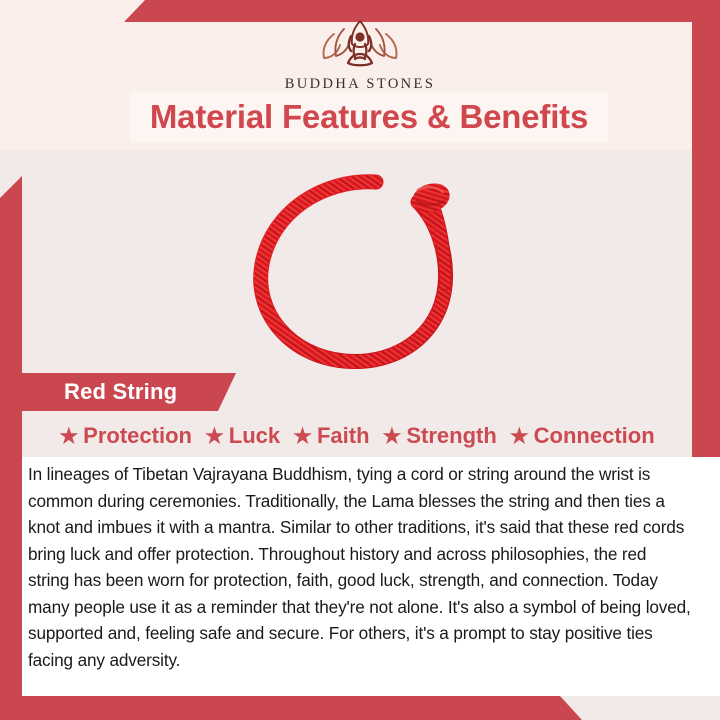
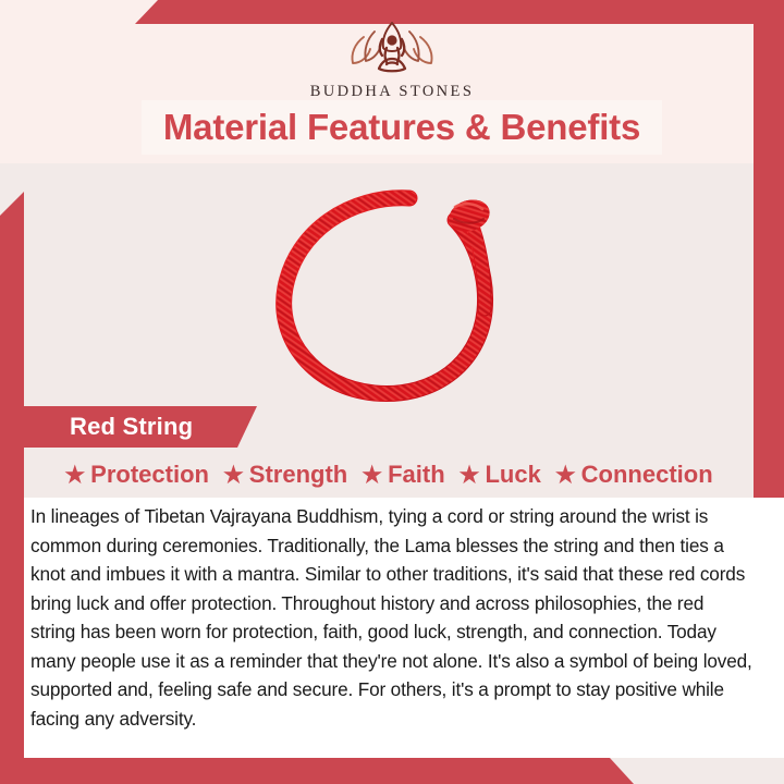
  BUDDHA STONES
  Material Features & Benefits
  Red String
  ★
  Protection
  ★
- Luck
+ Strength
  ★
  Faith
  ★
- Strength
+ Luck
  ★
  Connection
- In lineages of Tibetan Vajrayana Buddhism, tying a cord or string around the wrist is common during ceremonies. Traditionally, the Lama blesses the string and then ties a knot and imbues it with a mantra. Similar to other traditions, it's said that these red cords bring luck and offer protection. Throughout history and across philosophies, the red string has been worn for protection, faith, good luck, strength, and connection. Today many people use it as a reminder that they're not alone. It's also a symbol of being loved, supported and, feeling safe and secure. For others, it's a prompt to stay positive ties facing any adversity.
+ In lineages of Tibetan Vajrayana Buddhism, tying a cord or string around the wrist is common during ceremonies. Traditionally, the Lama blesses the string and then ties a knot and imbues it with a mantra. Similar to other traditions, it's said that these red cords bring luck and offer protection. Throughout history and across philosophies, the red string has been worn for protection, faith, good luck, strength, and connection. Today many people use it as a reminder that they're not alone. It's also a symbol of being loved, supported and, feeling safe and secure. For others, it's a prompt to stay positive while facing any adversity.
